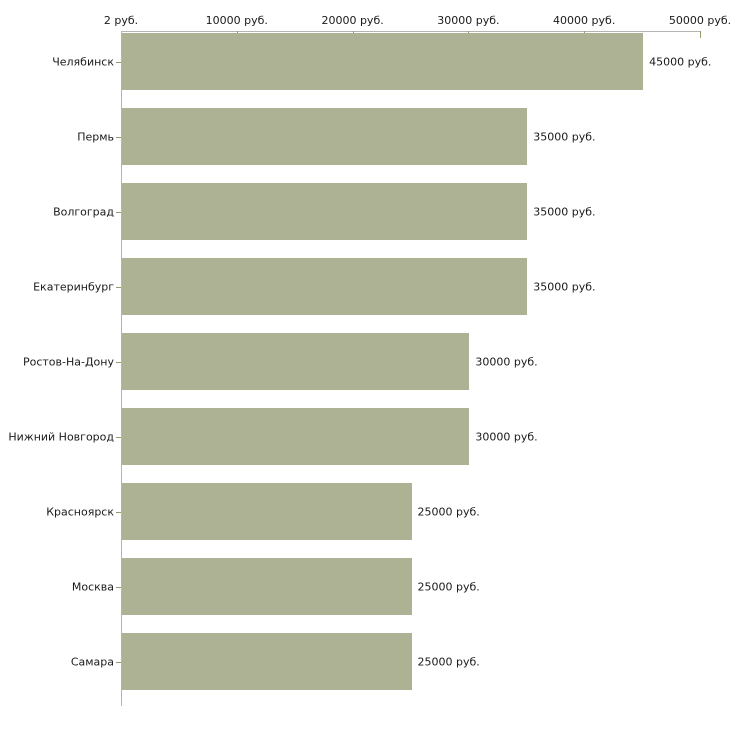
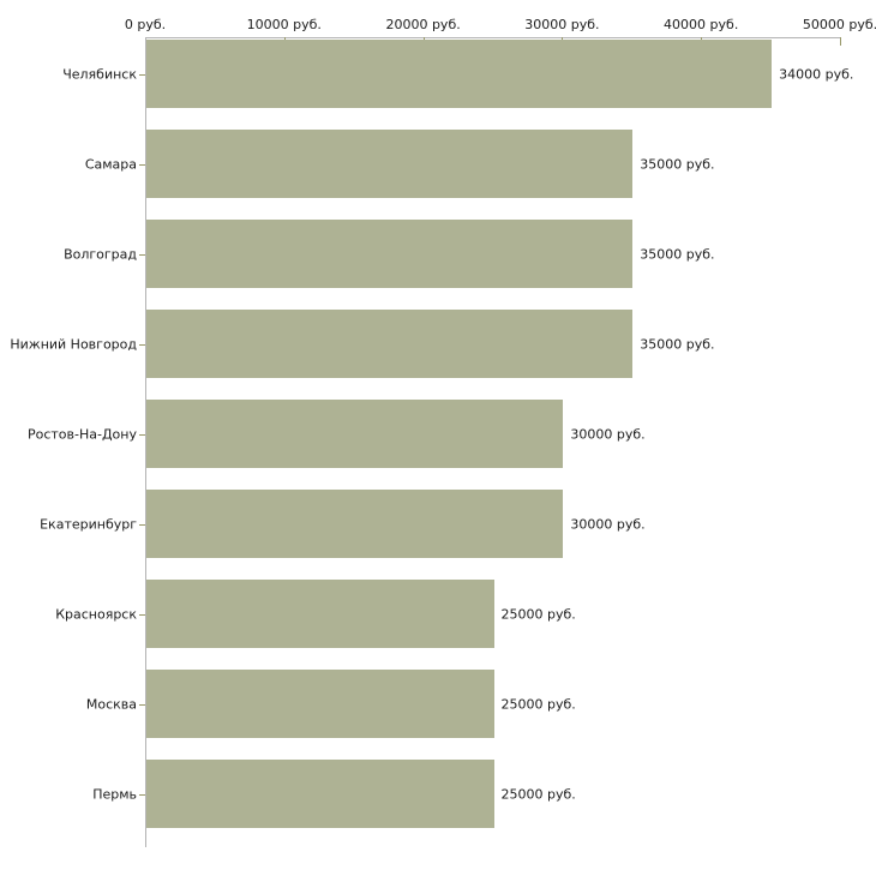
- 2 руб.
+ 0 руб.
  10000 руб.
  20000 руб.
  30000 руб.
  40000 руб.
  50000 руб.
  Челябинск
- Пермь
+ Самара
  Волгоград
- Екатеринбург
+ Нижний Новгород
  Ростов-На-Дону
- Нижний Новгород
+ Екатеринбург
  Красноярск
  Москва
- Самара
+ Пермь
- 45000 руб.
+ 34000 руб.
  35000 руб.
  35000 руб.
  35000 руб.
  30000 руб.
  30000 руб.
  25000 руб.
  25000 руб.
  25000 руб.
